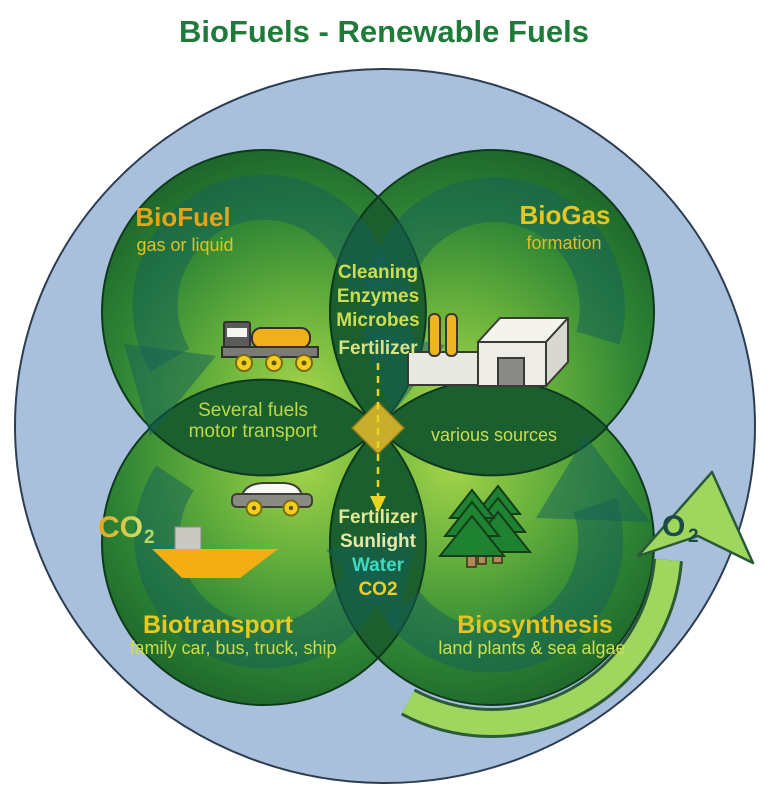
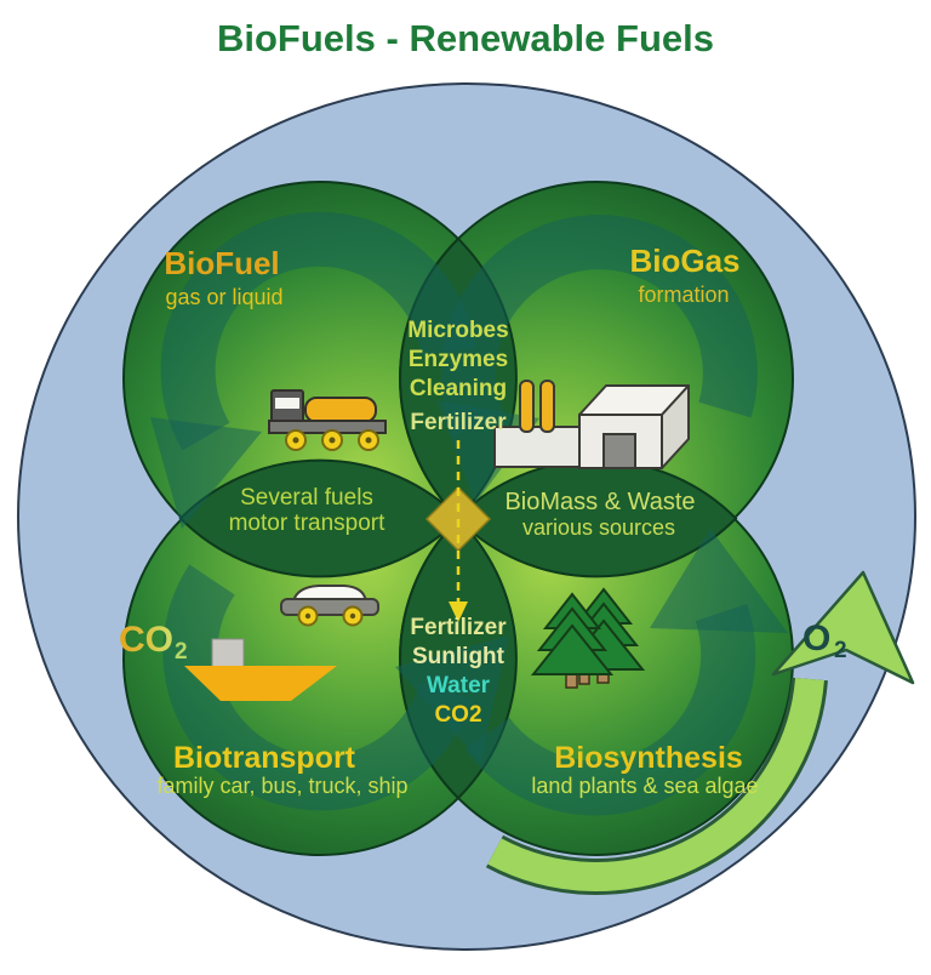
  BioFuels - Renewable Fuels
  BioFuel
  gas or liquid
  Several fuels
  motor transport
  BioGas
  formation
+ BioMass & Waste
  various sources
  Biotransport
  family car, bus, truck, ship
  CO
  2
  Biosynthesis
  land plants & sea algae
  O
  2
- Cleaning
+ Microbes
  Enzymes
- Microbes
+ Cleaning
  Fertilizer
  Fertilizer
  Sunlight
  Water
  CO2
